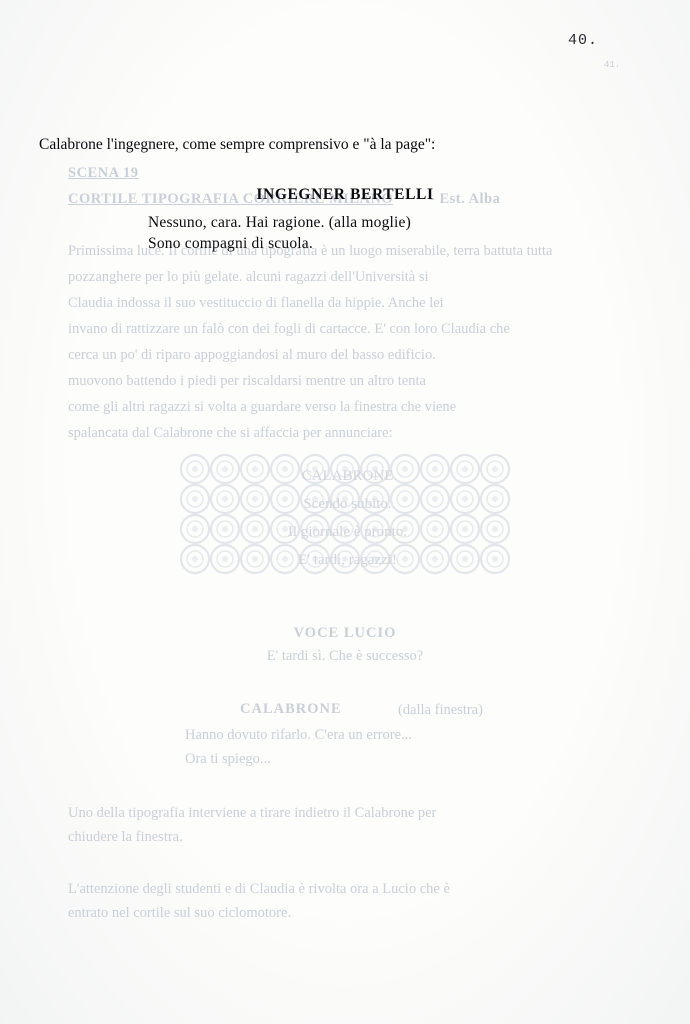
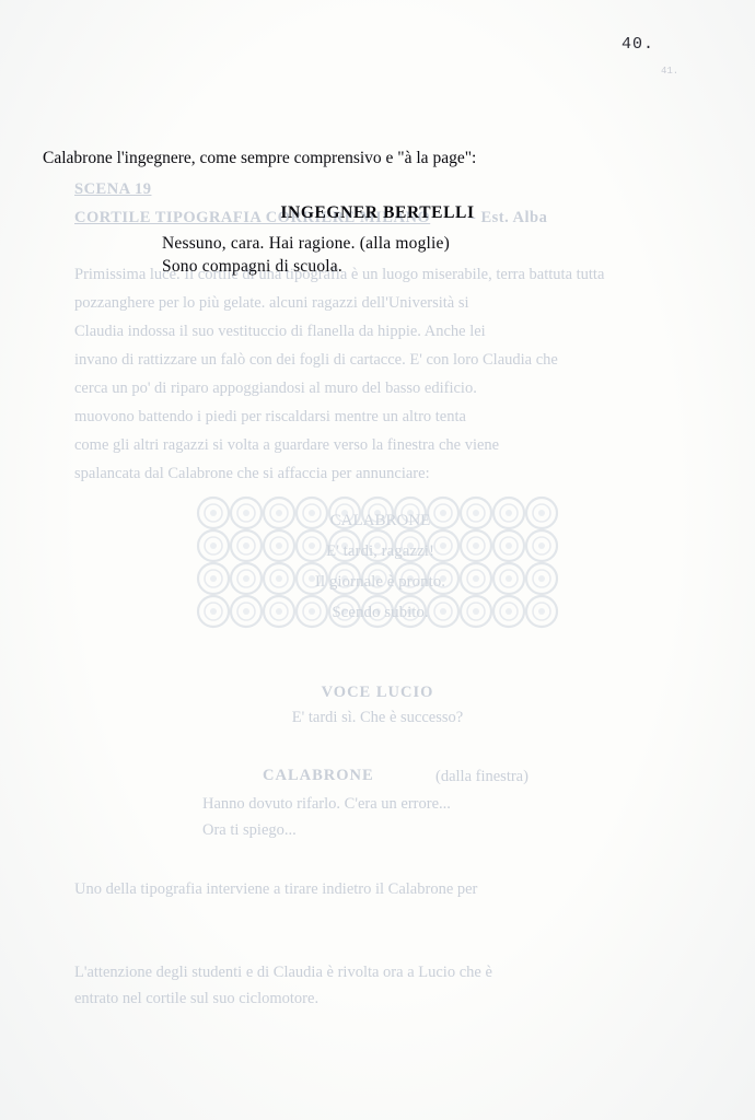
  40.
  41.
  SCENA 19
  CORTILE TIPOGRAFIA CORRIERE MILANO
  - Est. Alba
  Primissima luce. Il cortile di una tipografia è un luogo miserabile, terra battuta tutta
  pozzanghere per lo più gelate. alcuni ragazzi dell'Università si
  Claudia indossa il suo vestituccio di flanella da hippie. Anche lei
  invano di rattizzare un falò con dei fogli di cartacce. E' con loro Claudia che
  cerca un po' di riparo appoggiandosi al muro del basso edificio.
  muovono battendo i piedi per riscaldarsi mentre un altro tenta
  come gli altri ragazzi si volta a guardare verso la finestra che viene
  spalancata dal Calabrone che si affaccia per annunciare:
  VOCE LUCIO
  E' tardi sì. Che è successo?
  CALABRONE
  (dalla finestra)
  Hanno dovuto rifarlo. C'era un errore...
  Ora ti spiego...
  Uno della tipografia interviene a tirare indietro il Calabrone per
- chiudere la finestra.
  L'attenzione degli studenti e di Claudia è rivolta ora a Lucio che è
  entrato nel cortile sul suo ciclomotore.
  CALABRONE
- Scendo subito.
+ E' tardi, ragazzi!
  Il giornale è pronto.
- E' tardi, ragazzi!
+ Scendo subito.
  Calabrone l'ingegnere, come sempre comprensivo e "à la page":
  INGEGNER BERTELLI
  Nessuno, cara. Hai ragione. (alla moglie)
  Sono compagni di scuola.
